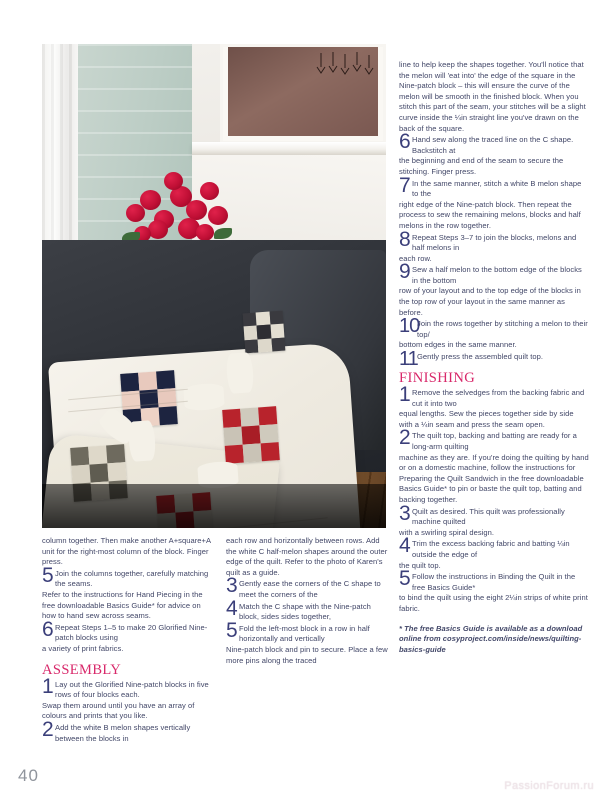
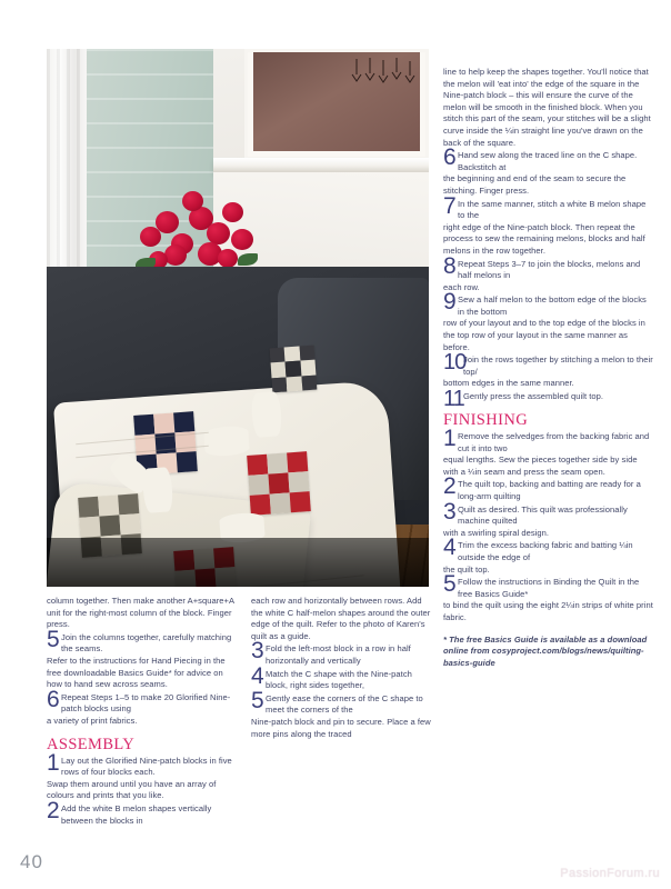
  column together. Then make another A+square+A unit for the right-most column of the block. Finger press.
  5
  Join the columns together, carefully matching the seams.
  Refer to the instructions for Hand Piecing in the free downloadable Basics Guide* for advice on how to hand sew across seams.
  6
  Repeat Steps 1–5 to make 20 Glorified Nine-patch blocks using
  a variety of print fabrics.
  ASSEMBLY
  1
  Lay out the Glorified Nine-patch blocks in five rows of four blocks each.
  Swap them around until you have an array of colours and prints that you like.
  2
  Add the white B melon shapes vertically between the blocks in
  each row and horizontally between rows. Add the white C half-melon shapes around the outer edge of the quilt. Refer to the photo of Karen's quilt as a guide.
  3
- Gently ease the corners of the C shape to meet the corners of the
+ Fold the left-most block in a row in half horizontally and vertically
  4
- Match the C shape with the Nine-patch block, sides sides together,
+ Match the C shape with the Nine-patch block, right sides together,
  5
- Fold the left-most block in a row in half horizontally and vertically
+ Gently ease the corners of the C shape to meet the corners of the
  Nine-patch block and pin to secure. Place a few more pins along the traced
  line to help keep the shapes together. You'll notice that the melon will 'eat into' the edge of the square in the Nine-patch block – this will ensure the curve of the melon will be smooth in the finished block. When you stitch this part of the seam, your stitches will be a slight curve inside the ¼in straight line you've drawn on the back of the square.
  6
  Hand sew along the traced line on the C shape. Backstitch at
  the beginning and end of the seam to secure the stitching. Finger press.
  7
  In the same manner, stitch a white B melon shape to the
  right edge of the Nine-patch block. Then repeat the process to sew the remaining melons, blocks and half melons in the row together.
  8
  Repeat Steps 3–7 to join the blocks, melons and half melons in
  each row.
  9
  Sew a half melon to the bottom edge of the blocks in the bottom
  row of your layout and to the top edge of the blocks in the top row of your layout in the same manner as before.
  10
  Join the rows together by stitching a melon to their top/
  bottom edges in the same manner.
  11
  Gently press the assembled quilt top.
  FINISHING
  1
  Remove the selvedges from the backing fabric and cut it into two
  equal lengths. Sew the pieces together side by side with a ¼in seam and press the seam open.
  2
  The quilt top, backing and batting are ready for a long-arm quilting
- machine as they are. If you're doing the quilting by hand or on a domestic machine, follow the instructions for Preparing the Quilt Sandwich in the free downloadable Basics Guide* to pin or baste the quilt top, batting and backing together.
  3
  Quilt as desired. This quilt was professionally machine quilted
  with a swirling spiral design.
  4
  Trim the excess backing fabric and batting ¼in outside the edge of
  the quilt top.
  5
  Follow the instructions in Binding the Quilt in the free Basics Guide*
  to bind the quilt using the eight 2¼in strips of white print fabric.
- * The free Basics Guide is available as a download online from cosyproject.com/inside/news/quilting-basics-guide
+ * The free Basics Guide is available as a download online from cosyproject.com/blogs/news/quilting-basics-guide
  40
  PassionForum.ru
